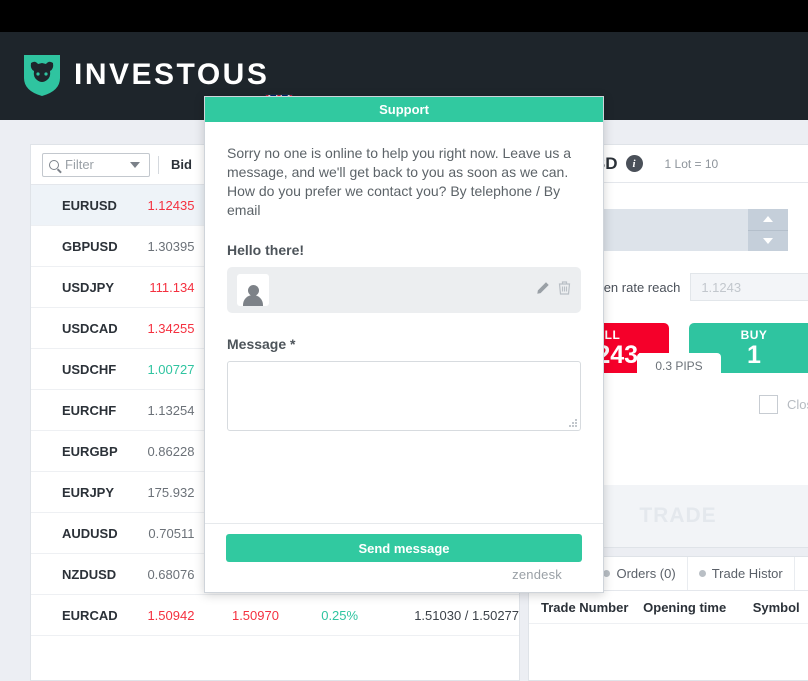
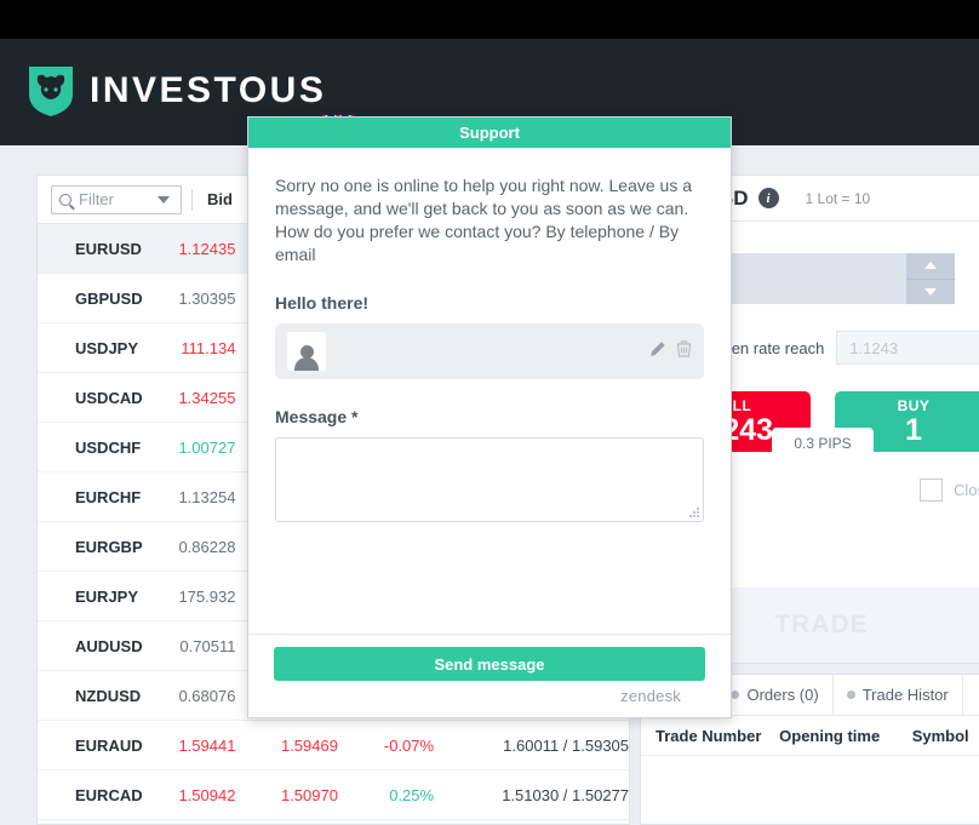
  INVESTOUS
  Filter
  Bid
  EURUSD
  1.12435
  GBPUSD
  1.30395
  USDJPY
  111.134
  USDCAD
  1.34255
  USDCHF
  1.00727
  EURCHF
  1.13254
  EURGBP
  0.86228
  EURJPY
  175.932
  AUDUSD
  0.70511
  NZDUSD
  0.68076
+ EURAUD
+ 1.59441
+ 1.59469
+ -0.07%
+ 1.60011 / 1.59305
  EURCAD
  1.50942
  1.50970
  0.25%
  1.51030 / 1.50277
  i
  1 Lot = 10
  1.1243
  BUY
  1
  0.3 PIPS
  Clo
  Orders (0)
  Trade Histor
  Trade Number
  Opening time
  Symbol
  Support
  Sorry no one is online to help you right now. Leave us a message, and we'll get back to you as soon as we can. How do you prefer we contact you? By telephone / By email
  Hello there!
  Message *
  Send message
  zendesk
